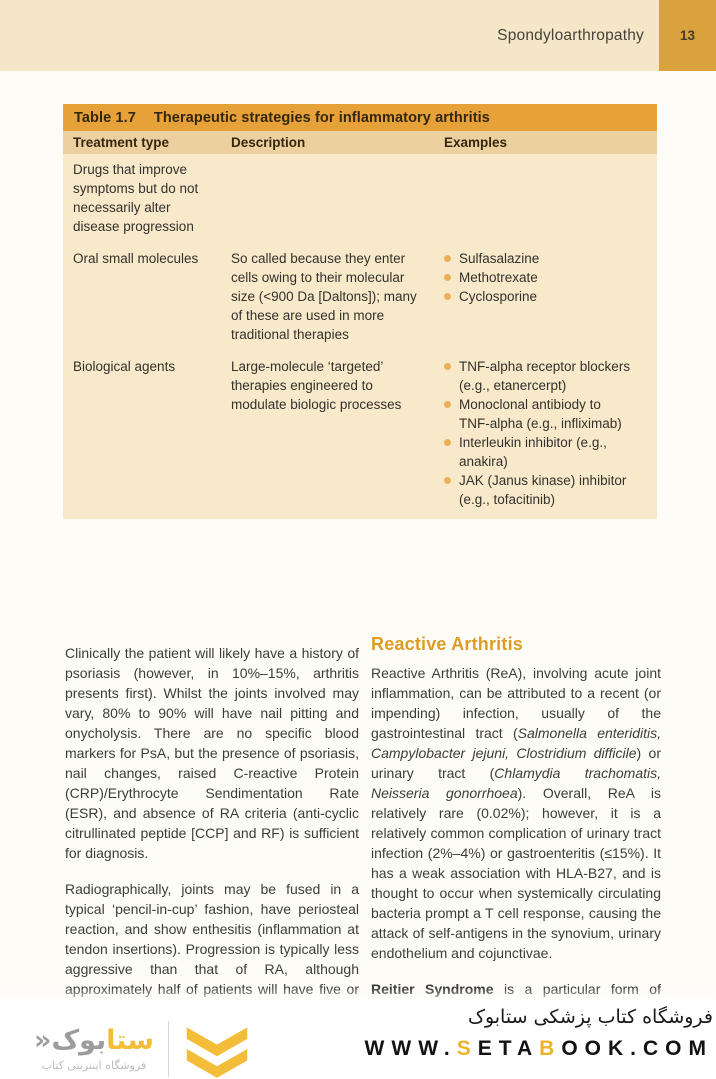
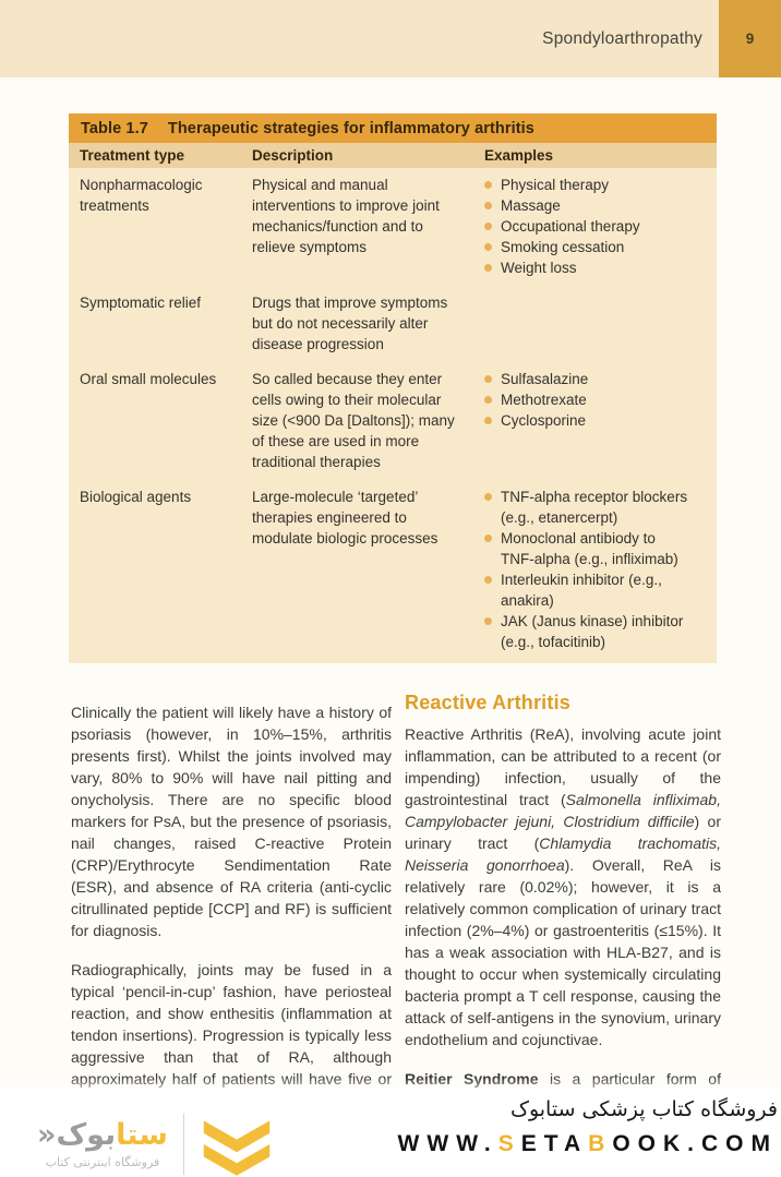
  Spondyloarthropathy
- 13
+ 9
  Table 1.7
  Therapeutic strategies for inflammatory arthritis
  Treatment type
  Description
  Examples
+ Nonpharmacologic treatments
+ Physical and manual interventions to improve joint mechanics/function and to relieve symptoms
+ Physical therapy
+ Massage
+ Occupational therapy
+ Smoking cessation
+ Weight loss
+ Symptomatic relief
  Drugs that improve symptoms but do not necessarily alter disease progression
  Oral small molecules
  So called because they enter cells owing to their molecular size (<900 Da [Daltons]); many of these are used in more traditional therapies
  Sulfasalazine
  Methotrexate
  Cyclosporine
  Biological agents
  Large-molecule ‘targeted’ therapies engineered to modulate biologic processes
  TNF-alpha receptor blockers (e.g., etanercerpt)
  Monoclonal antibiody to TNF-alpha (e.g., infliximab)
  Interleukin inhibitor (e.g., anakira)
  JAK (Janus kinase) inhibitor (e.g., tofacitinib)
  Clinically the patient will likely have a history of psoriasis (however, in 10%–15%, arthritis presents first). Whilst the joints involved may vary, 80% to 90% will have nail pitting and onycholysis. There are no specific blood markers for PsA, but the presence of psoriasis, nail changes, raised C-reactive Protein (CRP)/Erythrocyte Sendimentation Rate (ESR), and absence of RA criteria (anti-cyclic citrullinated peptide [CCP] and RF) is sufficient for diagnosis.
  Radiographically, joints may be fused in a typical ‘pencil-in-cup’ fashion, have periosteal reaction, and show enthesitis (inflammation at tendon insertions). Progression is typically less aggressive than that of RA, although
  Reactive Arthritis
- Reactive Arthritis (ReA), involving acute joint inflammation, can be attributed to a recent (or impending) infection, usually of the gastrointestinal tract (Salmonella enteriditis, Campylobacter jejuni, Clostridium difficile) or urinary tract (Chlamydia trachomatis, Neisseria gonorrhoea). Overall, ReA is relatively rare (0.02%); however, it is a relatively common complication of urinary tract infection (2%–4%) or gastroenteritis (≤15%). It has a weak association with HLA-B27, and is thought to occur when systemically circulating bacteria prompt a T cell response, causing the attack of self-antigens in the synovium, urinary endothelium and cojunctivae.
+ Reactive Arthritis (ReA), involving acute joint inflammation, can be attributed to a recent (or impending) infection, usually of the gastrointestinal tract (Salmonella infliximab, Campylobacter jejuni, Clostridium difficile) or urinary tract (Chlamydia trachomatis, Neisseria gonorrhoea). Overall, ReA is relatively rare (0.02%); however, it is a relatively common complication of urinary tract infection (2%–4%) or gastroenteritis (≤15%). It has a weak association with HLA-B27, and is thought to occur when systemically circulating bacteria prompt a T cell response, causing the attack of self-antigens in the synovium, urinary endothelium and cojunctivae.
  ستابوک«
  فروشگاه اینترنتی کتاب
  فروشگاه کتاب پزشکی ستابوک
  WWW.SETABOOK.COM
